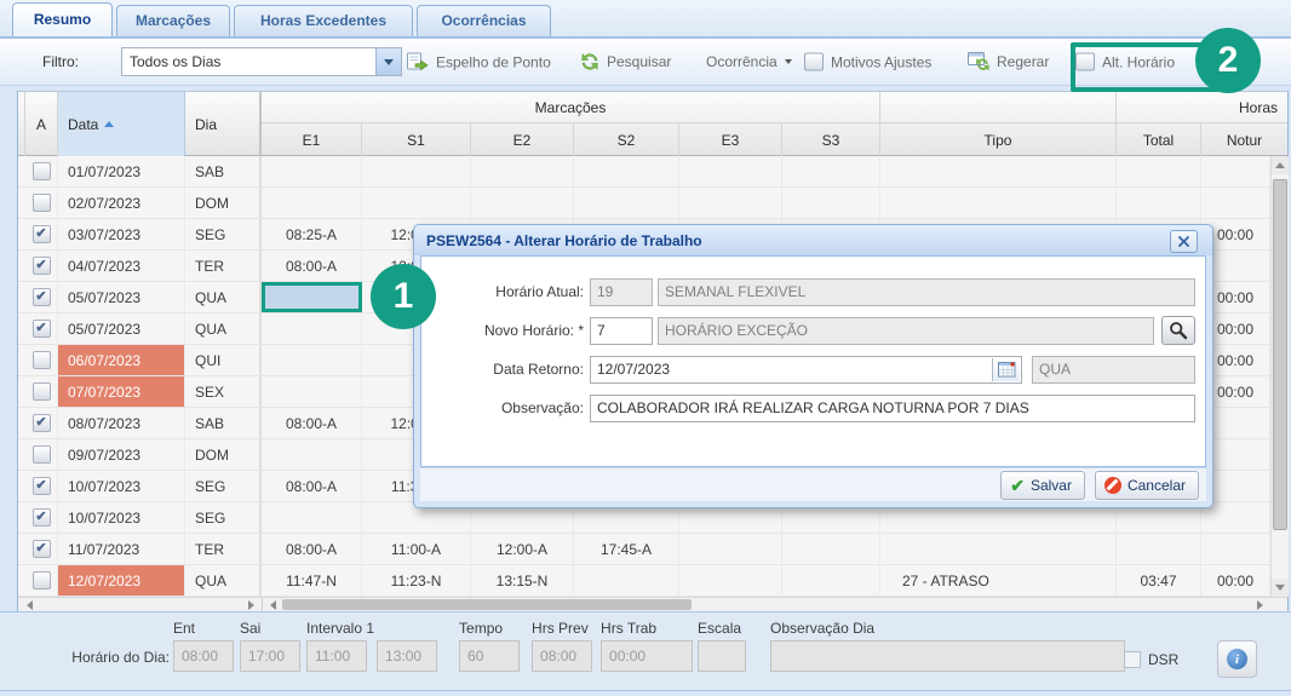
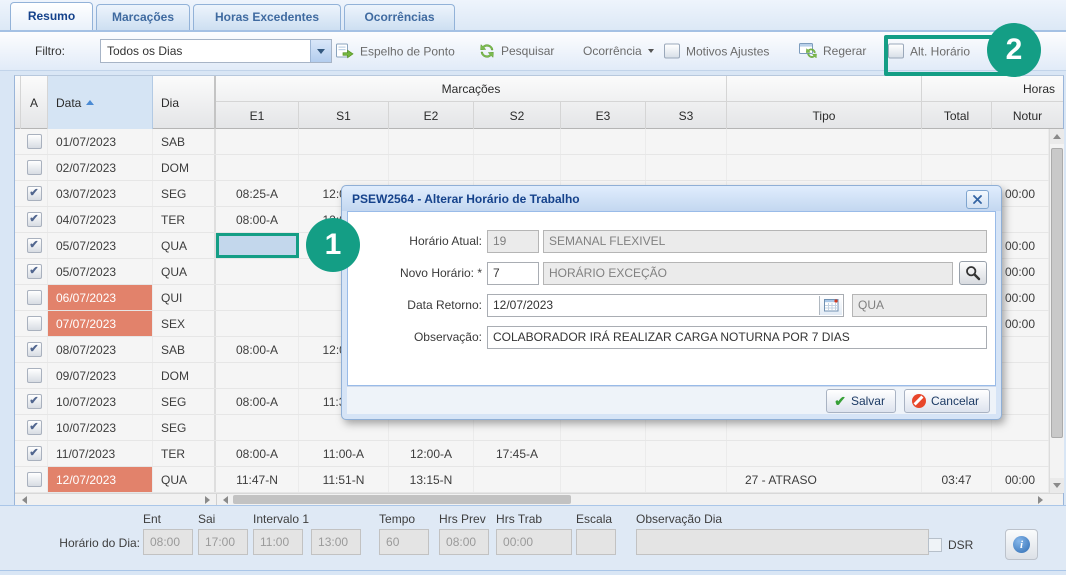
  Resumo
  Marcações
  Horas Excedentes
  Ocorrências
  Filtro:
  Todos os Dias
  Espelho de Ponto
  Pesquisar
  Ocorrência
  Motivos Ajustes
  Regerar
  Alt. Horário
  A
  Data
  Dia
  Marcações
  Horas
  E1
  S1
  E2
  S2
  E3
  S3
  Tipo
  Total
  Notur
  01/07/2023
  SAB
  02/07/2023
  DOM
  ✔
  03/07/2023
  SEG
  08:25-A
  00:00
  ✔
  04/07/2023
  TER
  08:00-A
  ✔
  05/07/2023
  QUA
  00:00
  ✔
  05/07/2023
  QUA
  00:00
  06/07/2023
  QUI
  00:00
  07/07/2023
  SEX
  00:00
  ✔
  08/07/2023
  SAB
  08:00-A
  09/07/2023
  DOM
  ✔
  10/07/2023
  SEG
  08:00-A
  ✔
  10/07/2023
  SEG
  ✔
  11/07/2023
  TER
  08:00-A
  11:00-A
  12:00-A
  17:45-A
  12/07/2023
  QUA
  11:47-N
- 11:23-N
+ 11:51-N
  13:15-N
  27 - ATRASO
  03:47
  00:00
  Horário do Dia:
  Ent
  08:00
  Sai
  17:00
  Intervalo 1
  11:00
  13:00
  Tempo
  60
  Hrs Prev
  08:00
  Hrs Trab
  00:00
  Escala
  Observação Dia
  DSR
  i
  PSEW2564 - Alterar Horário de Trabalho
  Horário Atual:
  19
  SEMANAL FLEXIVEL
  Novo Horário: *
  7
  HORÁRIO EXCEÇÃO
  Data Retorno:
  12/07/2023
  QUA
  Observação:
  COLABORADOR IRÁ REALIZAR CARGA NOTURNA POR 7 DIAS
  ✔
  Salvar
  Cancelar
  1
  2
